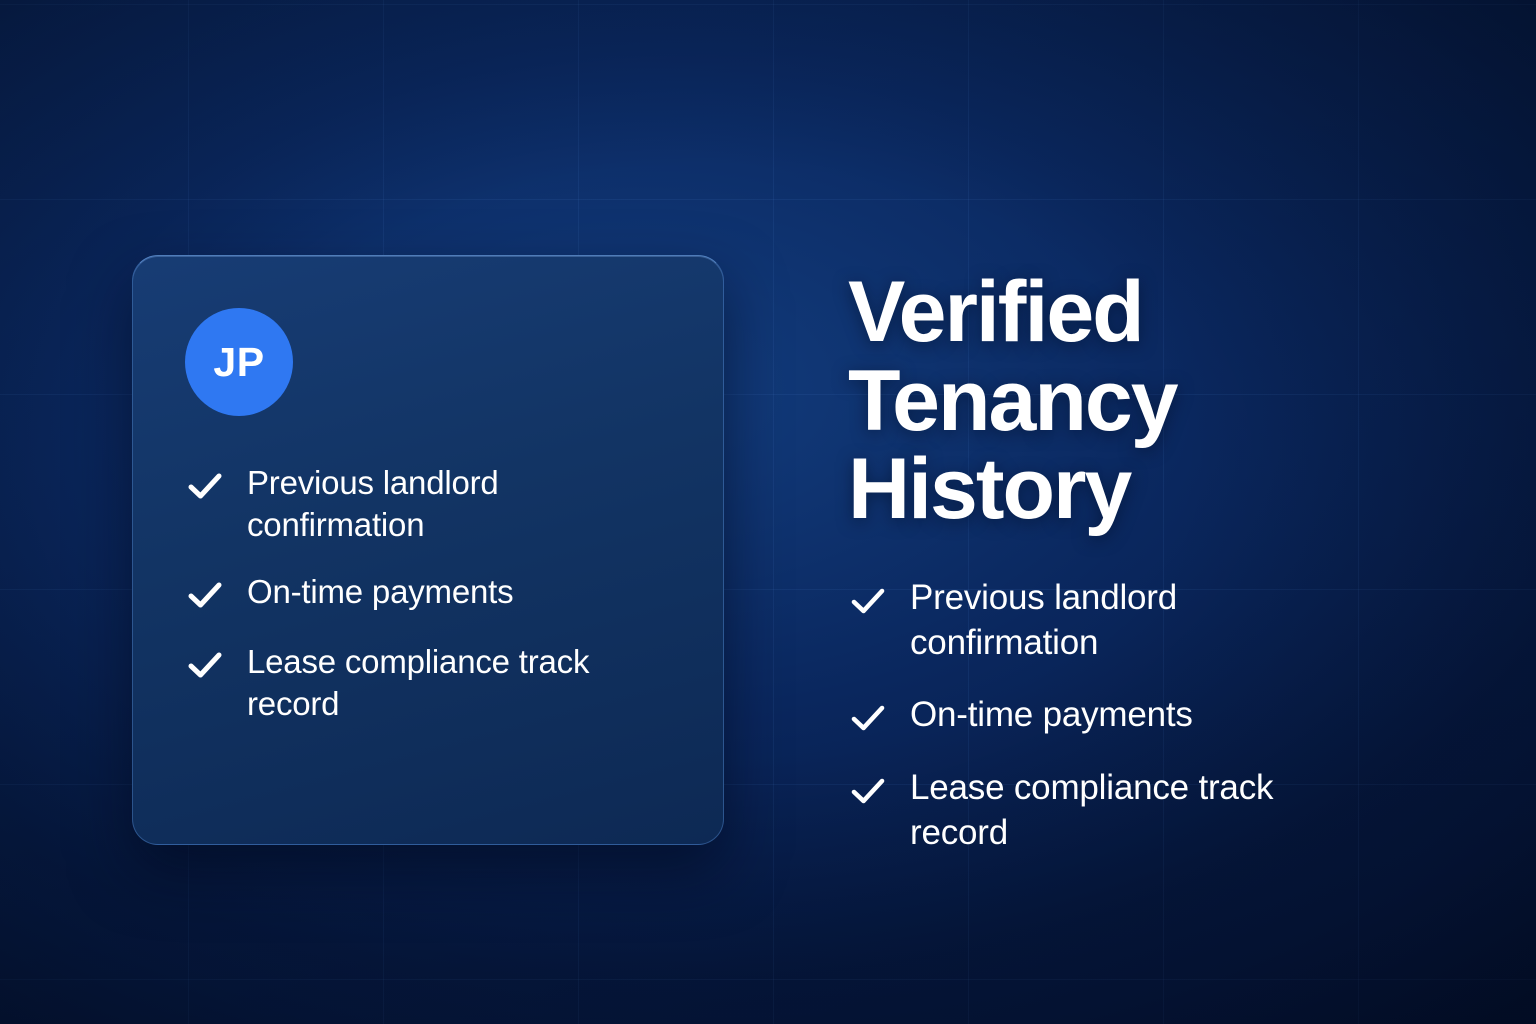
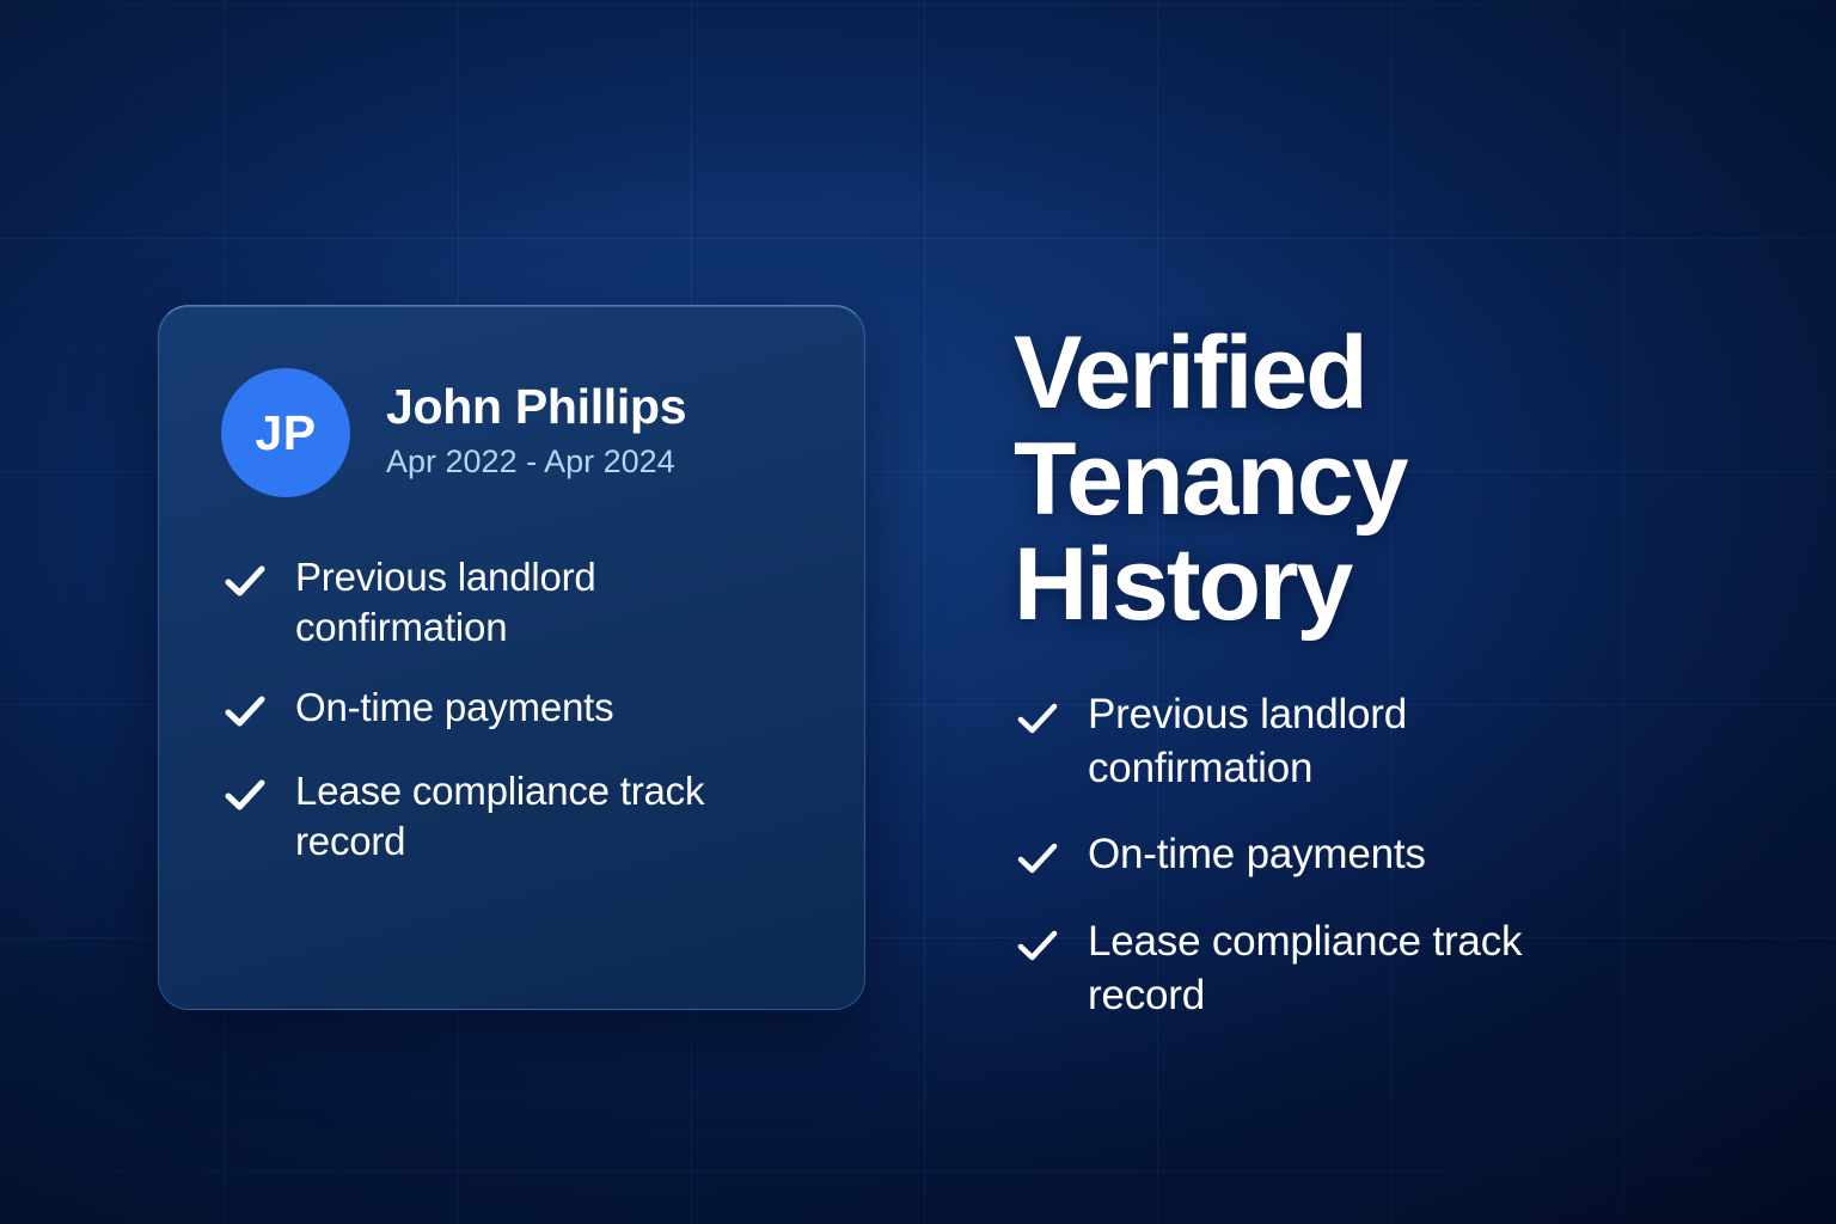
  JP
+ John Phillips
+ Apr 2022 - Apr 2024
  Previous landlord confirmation
  On-time payments
  Lease compliance track record
  Verified Tenancy History
  Previous landlord confirmation
  On-time payments
  Lease compliance track record
